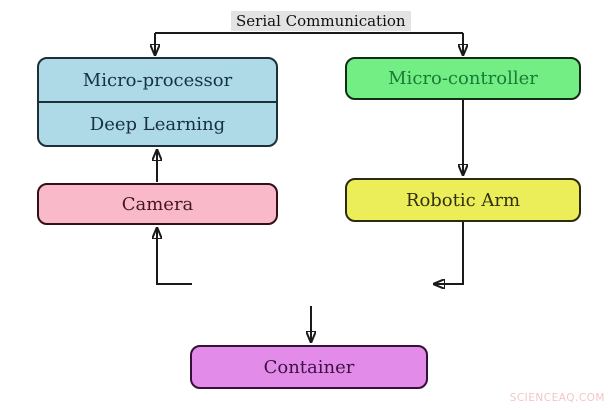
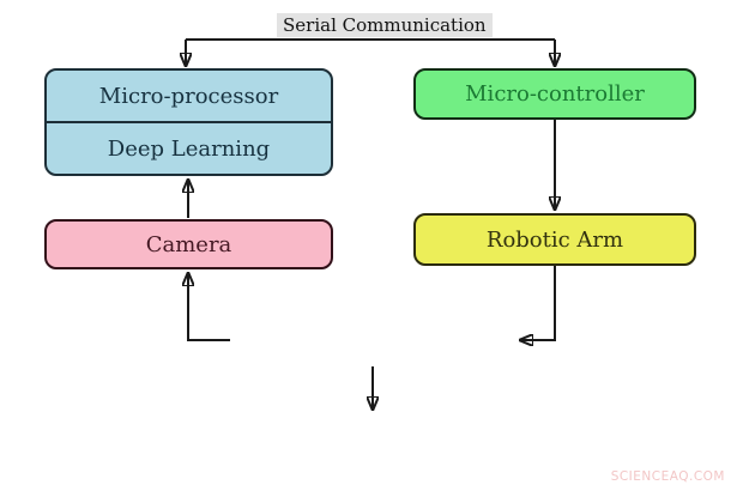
  Serial Communication
  Micro-processor
  Deep Learning
  Micro-controller
  Camera
  Robotic Arm
- Container
  SCIENCEAQ.COM
